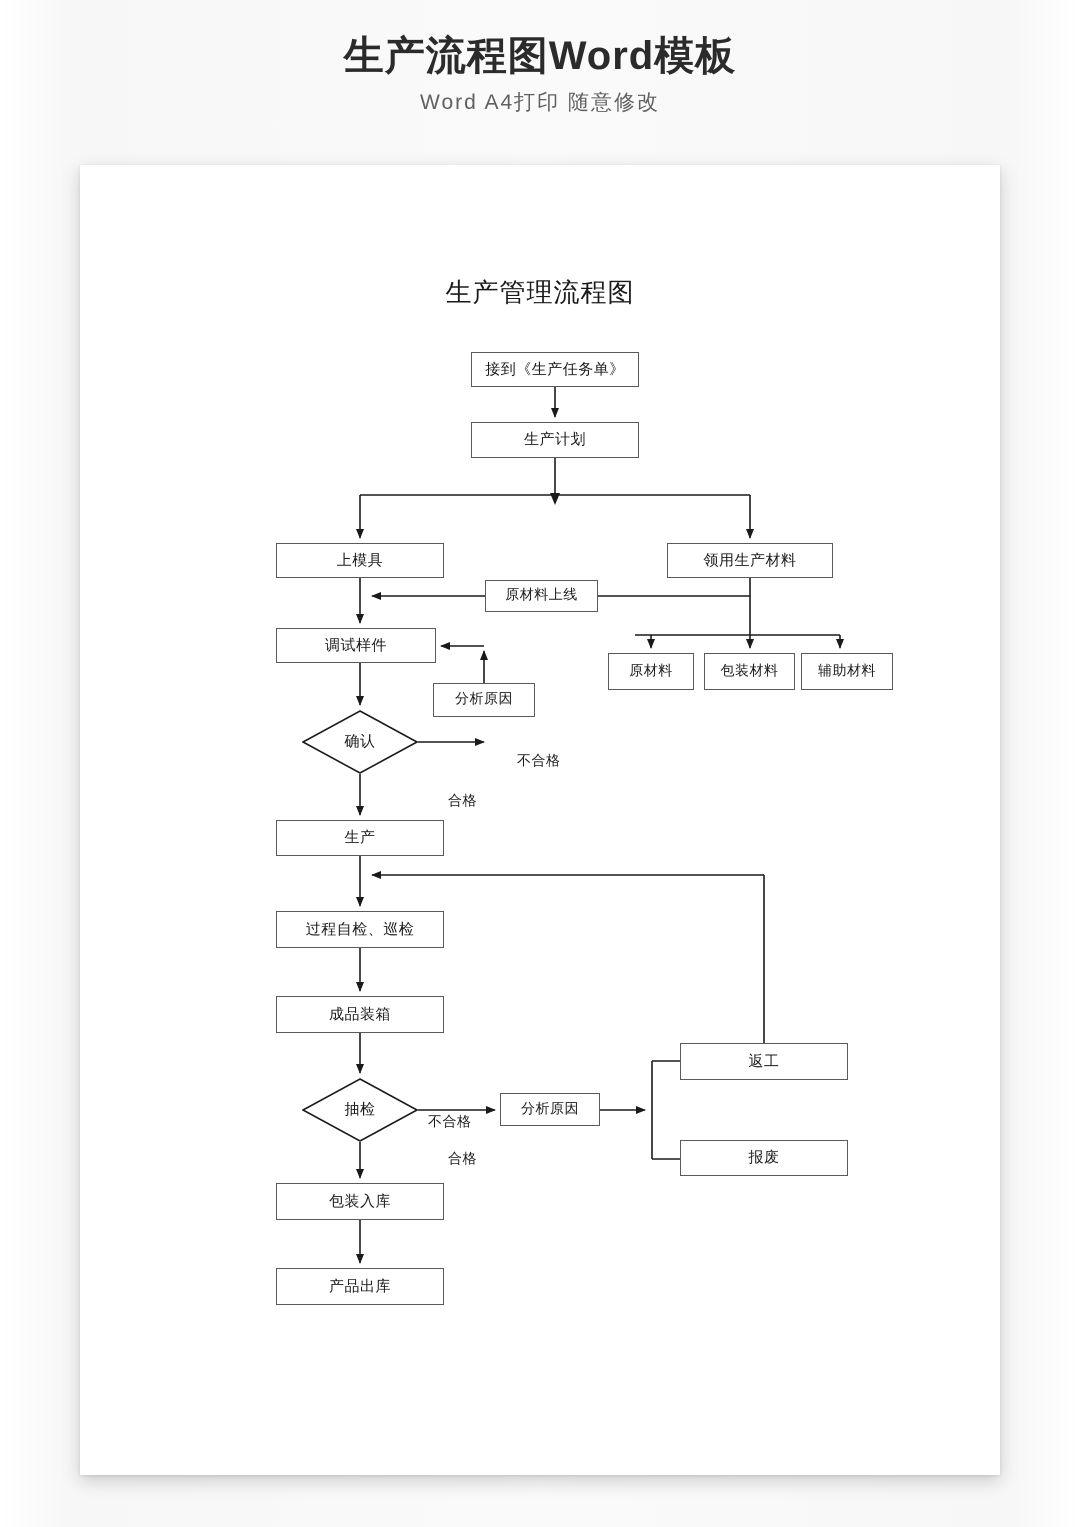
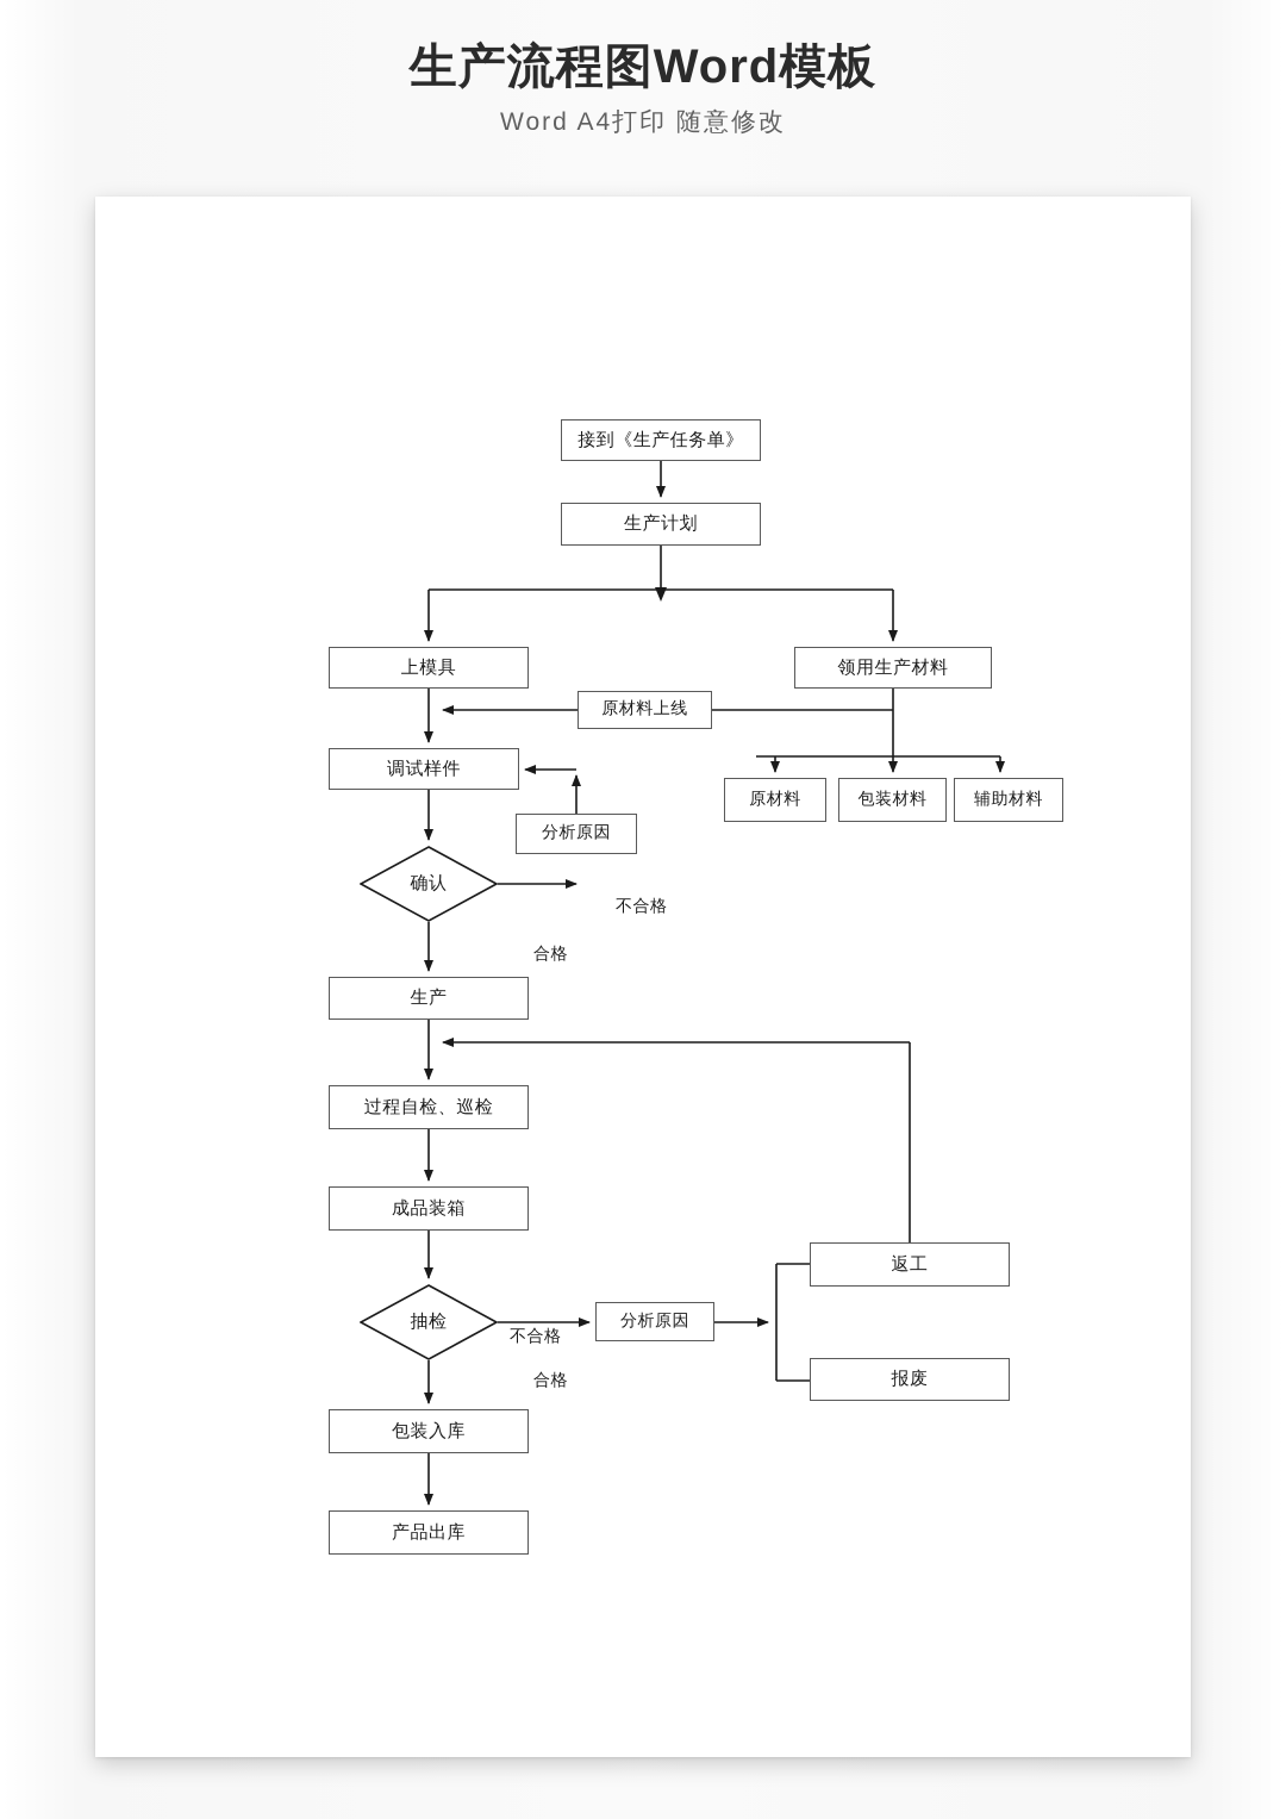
  生产流程图Word模板
  Word A4打印 随意修改
- 生产管理流程图
  接到《生产任务单》
  生产计划
  上模具
  领用生产材料
  原材料上线
  原材料
  包装材料
  辅助材料
  调试样件
  分析原因
  确认
  生产
  过程自检、巡检
  成品装箱
  抽检
  分析原因
  返工
  报废
  包装入库
  产品出库
  不合格
  合格
  不合格
  合格
